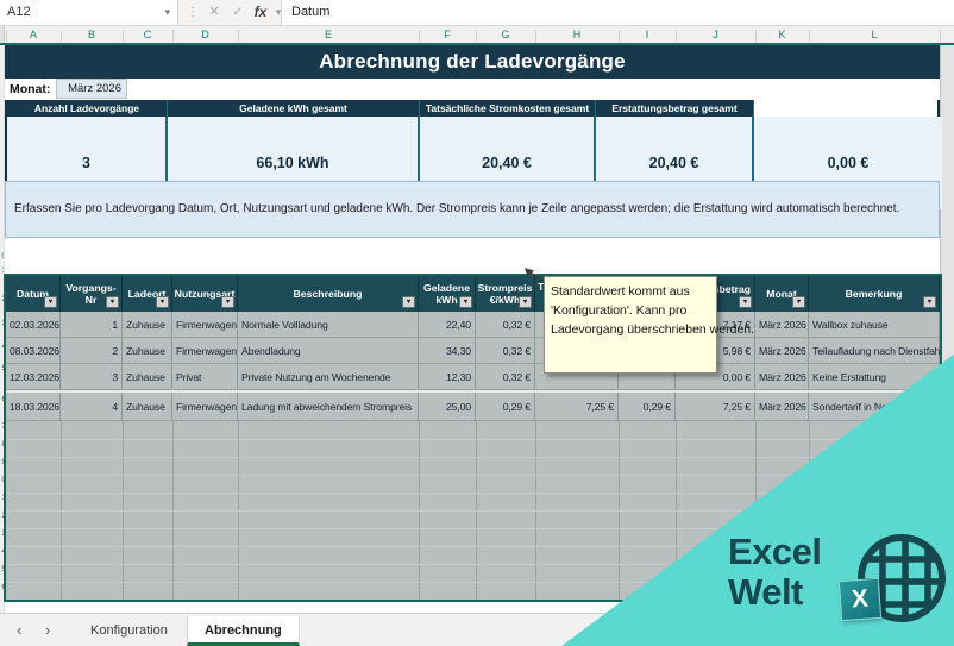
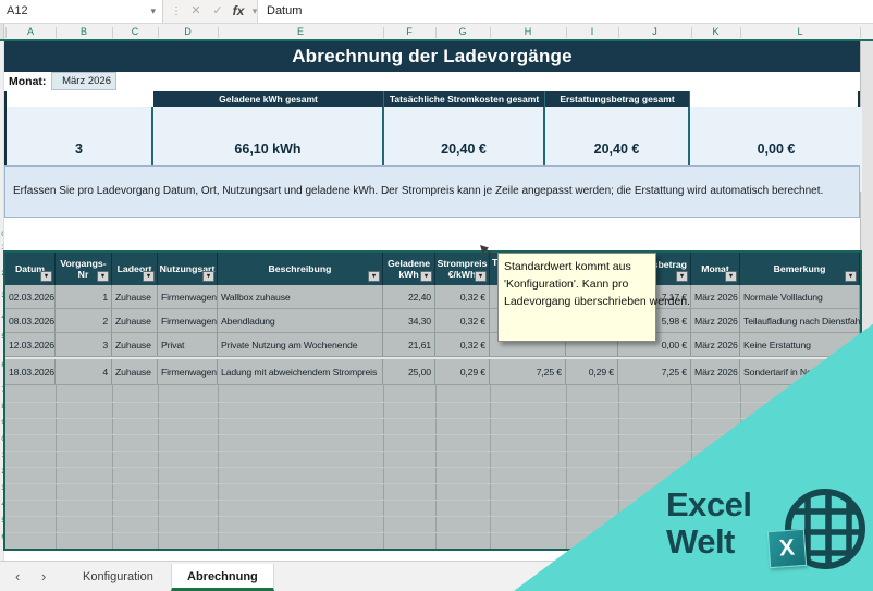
  A12
  ▾
  ⋮
  ✕
  ✓
  fx
  ▾
  Datum
  A
  B
  C
  D
  E
  F
  G
  H
  I
  J
  K
  L
  Abrechnung der Ladevorgänge
  Monat:
  März 2026
- Anzahl Ladevorgänge
  3
  Geladene kWh gesamt
  66,10 kWh
  Tatsächliche Stromkosten gesamt
  20,40 €
  Erstattungsbetrag gesamt
  20,40 €
  0,00 €
  Erfassen Sie pro Ladevorgang Datum, Ort, Nutzungsart und geladene kWh. Der Strompreis kann je Zeile angepasst werden; die Erstattung wird automatisch berechnet.
  Datum
  Vorgangs-Nr
  Ladeort
  Nutzungsart
  Beschreibung
  Geladene kWh
  Strompreis €/kWh
  Monat
  Bemerkung
  02.03.2026
  1
  Zuhause
  Firmenwagen
- Normale Vollladung
+ Wallbox zuhause
  22,40
  0,32 €
  7,17 €
  März 2026
- Wallbox zuhause
+ Normale Vollladung
  08.03.2026
  2
  Zuhause
  Firmenwagen
  Abendladung
  34,30
  0,32 €
  5,98 €
  März 2026
  Teilaufladung nach Dienstfah
  12.03.2026
  3
  Zuhause
  Privat
  Private Nutzung am Wochenende
- 12,30
+ 21,61
  0,32 €
  0,00 €
  März 2026
  Keine Erstattung
  18.03.2026
  4
  Zuhause
  Firmenwagen
  Ladung mit abweichendem Strompreis
  25,00
  0,29 €
  7,25 €
  0,29 €
  7,25 €
  März 2026
  Standardwert kommt aus
  'Konfiguration'. Kann pro
  Ladevorgang überschrieben werden.
  ‹
  ›
  Konfiguration
  Abrechnung
  Excel
  Welt
